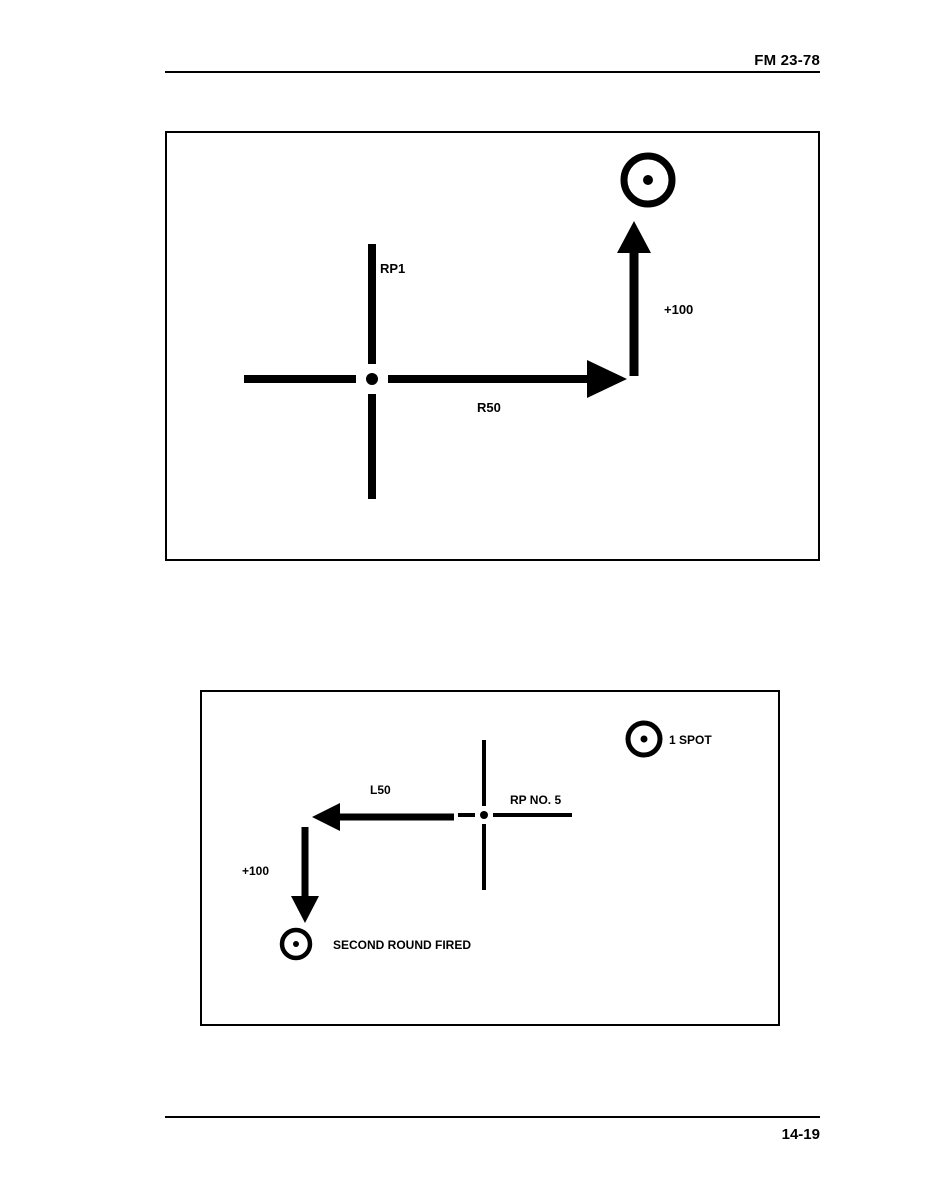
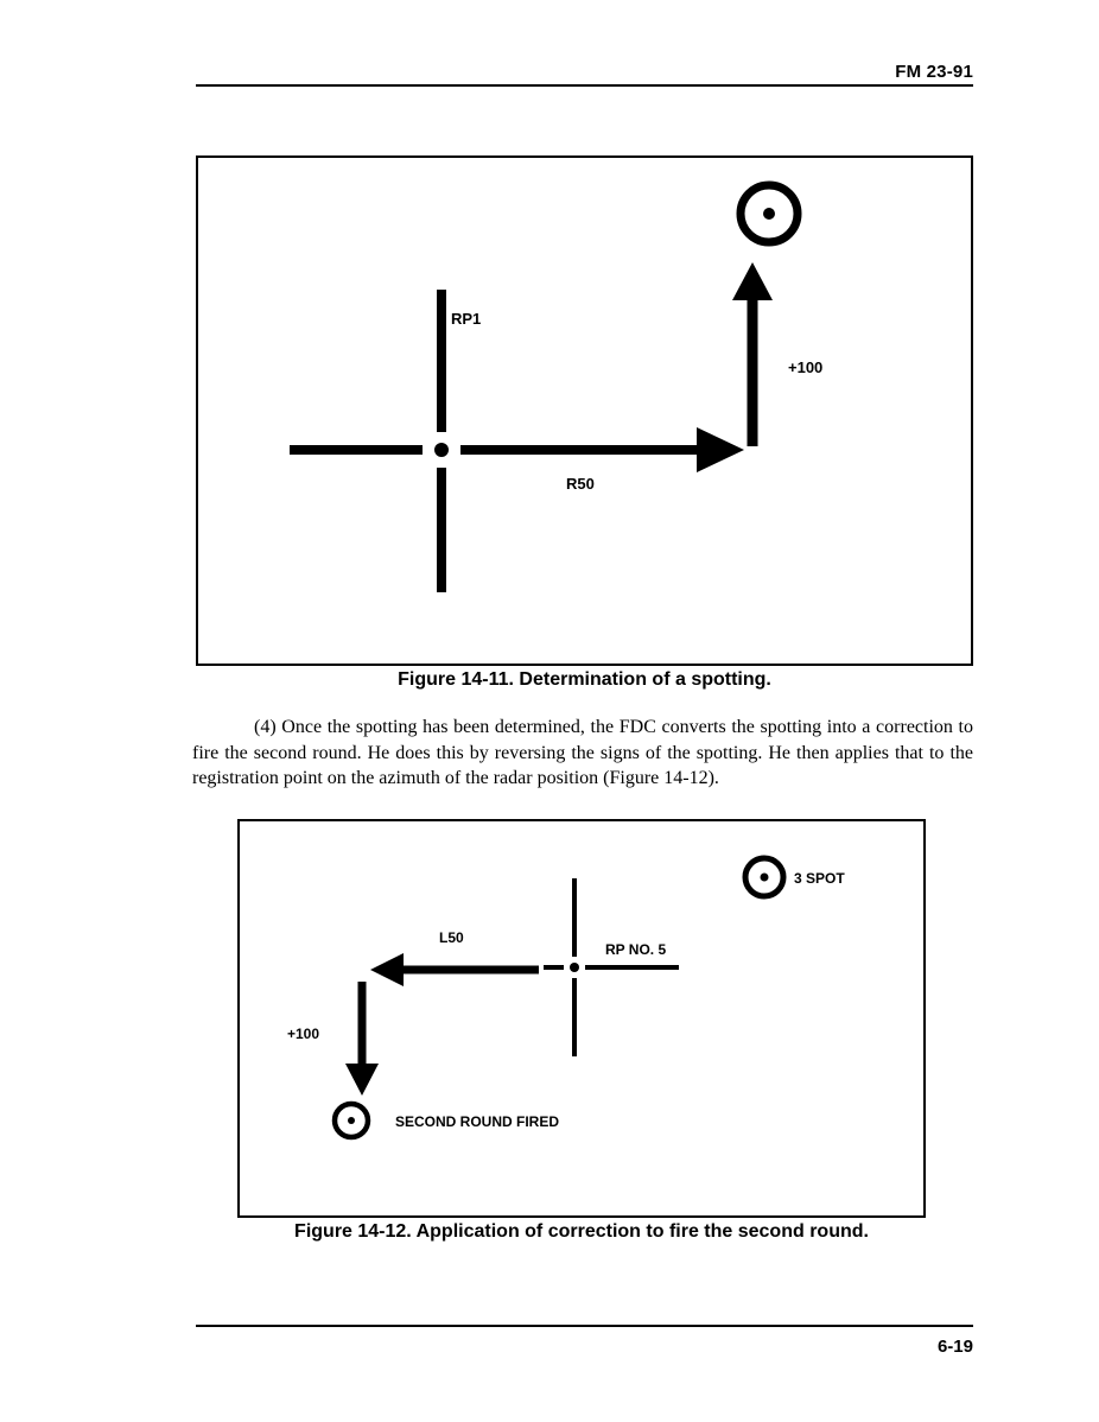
- FM 23-78
+ FM 23-91
  +100
  RP1
  R50
+ Figure 14-11. Determination of a spotting.
+ (4) Once the spotting has been determined, the FDC converts the spotting into a correction to fire the second round. He does this by reversing the signs of the spotting. He then applies that to the registration point on the azimuth of the radar position (Figure 14-12).
- 1 SPOT
+ 3 SPOT
  RP NO. 5
  L50
  +100
  SECOND ROUND FIRED
+ Figure 14-12. Application of correction to fire the second round.
- 14-19
+ 6-19
